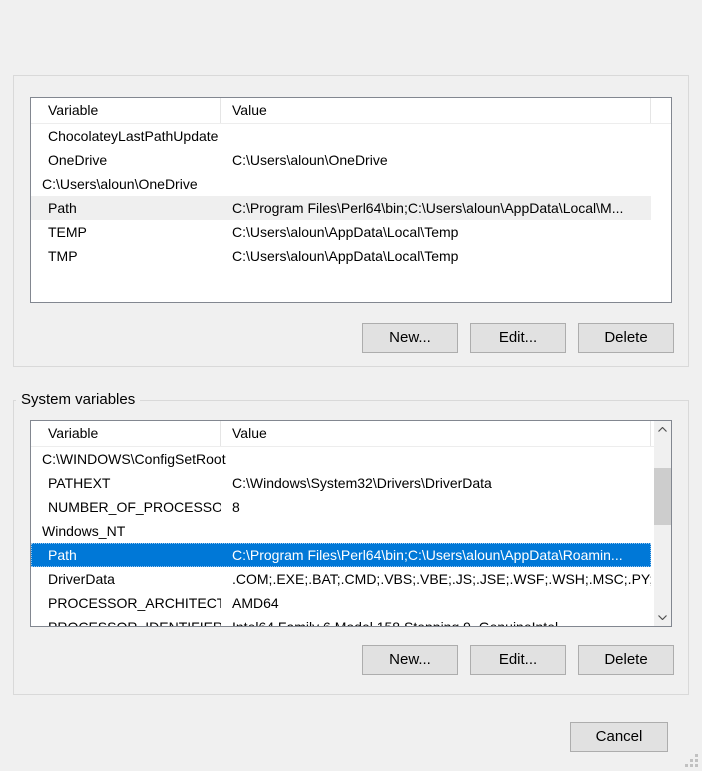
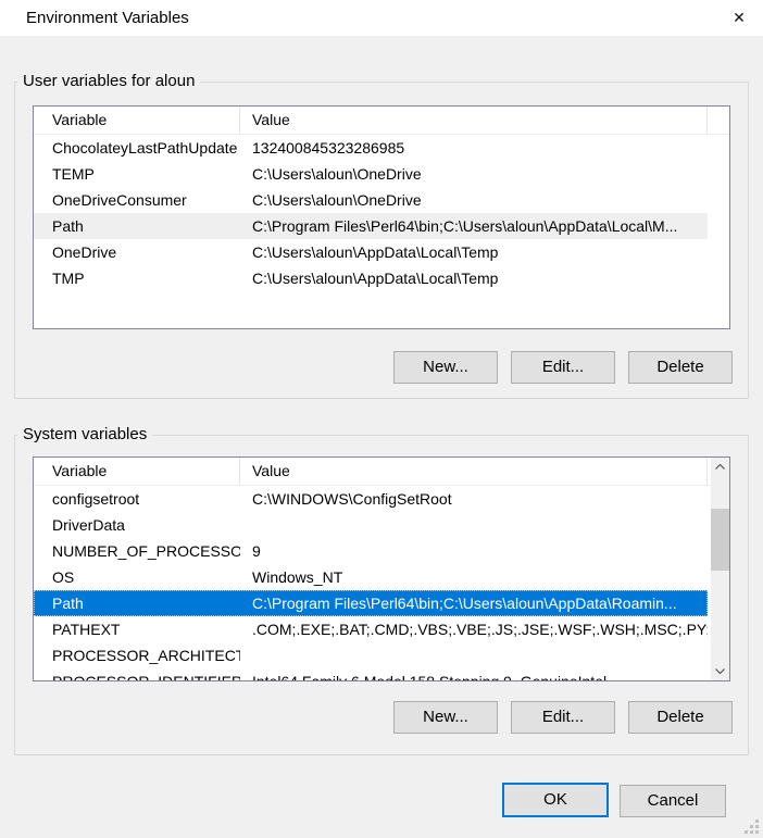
+ Environment Variables
+ ✕
+ User variables for aloun
  Variable
  Value
  ChocolateyLastPathUpdate
+ 132400845323286985
- OneDrive
+ TEMP
  C:\Users\aloun\OneDrive
+ OneDriveConsumer
  C:\Users\aloun\OneDrive
  Path
  C:\Program Files\Perl64\bin;C:\Users\aloun\AppData\Local\M...
- TEMP
+ OneDrive
  C:\Users\aloun\AppData\Local\Temp
  TMP
  C:\Users\aloun\AppData\Local\Temp
  New...
  Edit...
  Delete
  System variables
  Variable
  Value
+ configsetroot
  C:\WINDOWS\ConfigSetRoot
- PATHEXT
+ DriverData
- C:\Windows\System32\Drivers\DriverData
  NUMBER_OF_PROCESSO
- 8
+ 9
+ OS
  Windows_NT
  Path
  C:\Program Files\Perl64\bin;C:\Users\aloun\AppData\Roamin...
- DriverData
+ PATHEXT
  .COM;.EXE;.BAT;.CMD;.VBS;.VBE;.JS;.JSE;.WSF;.WSH;.MSC;.PY
  PROCESSOR_ARCHITEC
- AMD64
  New...
  Edit...
  Delete
+ OK
  Cancel
